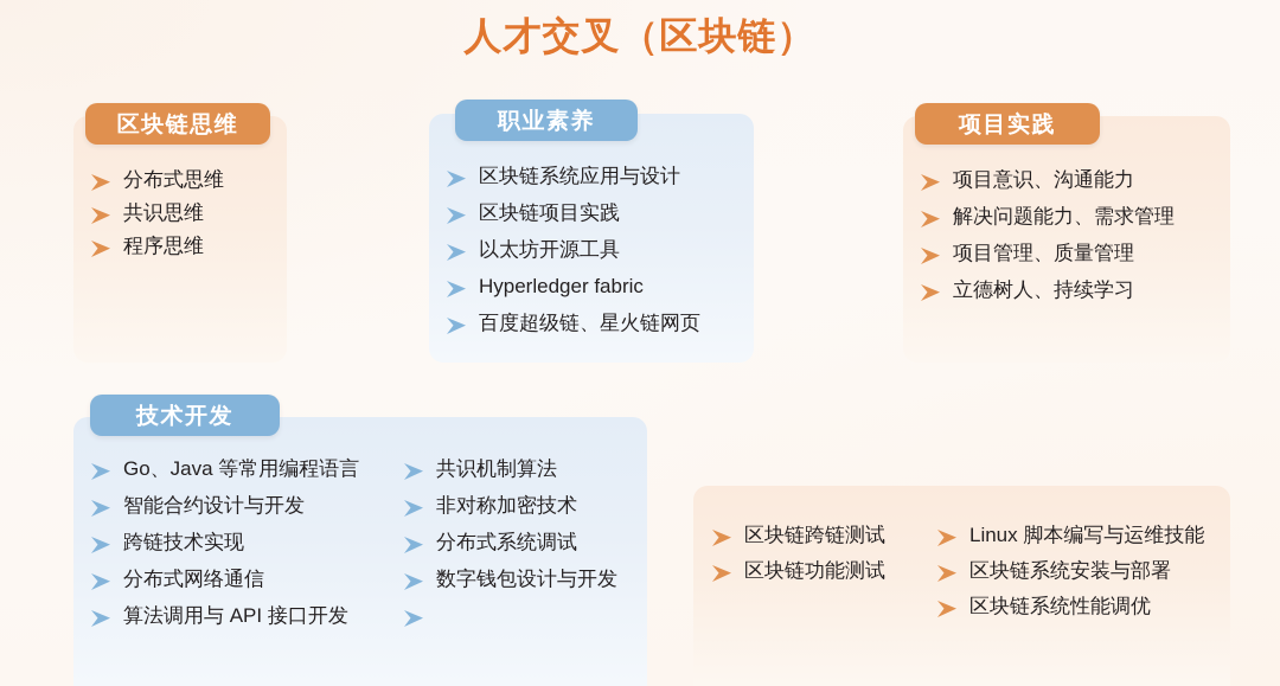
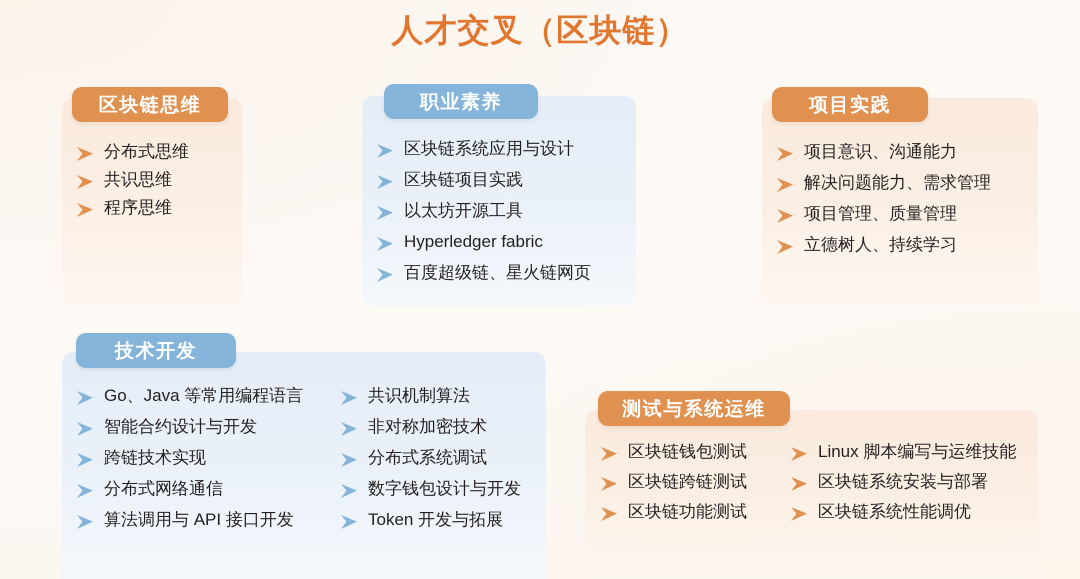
  人才交叉（区块链）
  区块链思维
  分布式思维
  共识思维
  程序思维
  职业素养
  区块链系统应用与设计
  区块链项目实践
  以太坊开源工具
  Hyperledger fabric
  百度超级链、星火链网页
  项目实践
  项目意识、沟通能力
  解决问题能力、需求管理
  项目管理、质量管理
  立德树人、持续学习
  技术开发
  Go、Java 等常用编程语言
  智能合约设计与开发
  跨链技术实现
  分布式网络通信
  算法调用与 API 接口开发
  共识机制算法
  非对称加密技术
  分布式系统调试
  数字钱包设计与开发
+ Token 开发与拓展
+ 测试与系统运维
+ 区块链钱包测试
  区块链跨链测试
  区块链功能测试
  Linux 脚本编写与运维技能
  区块链系统安装与部署
  区块链系统性能调优
